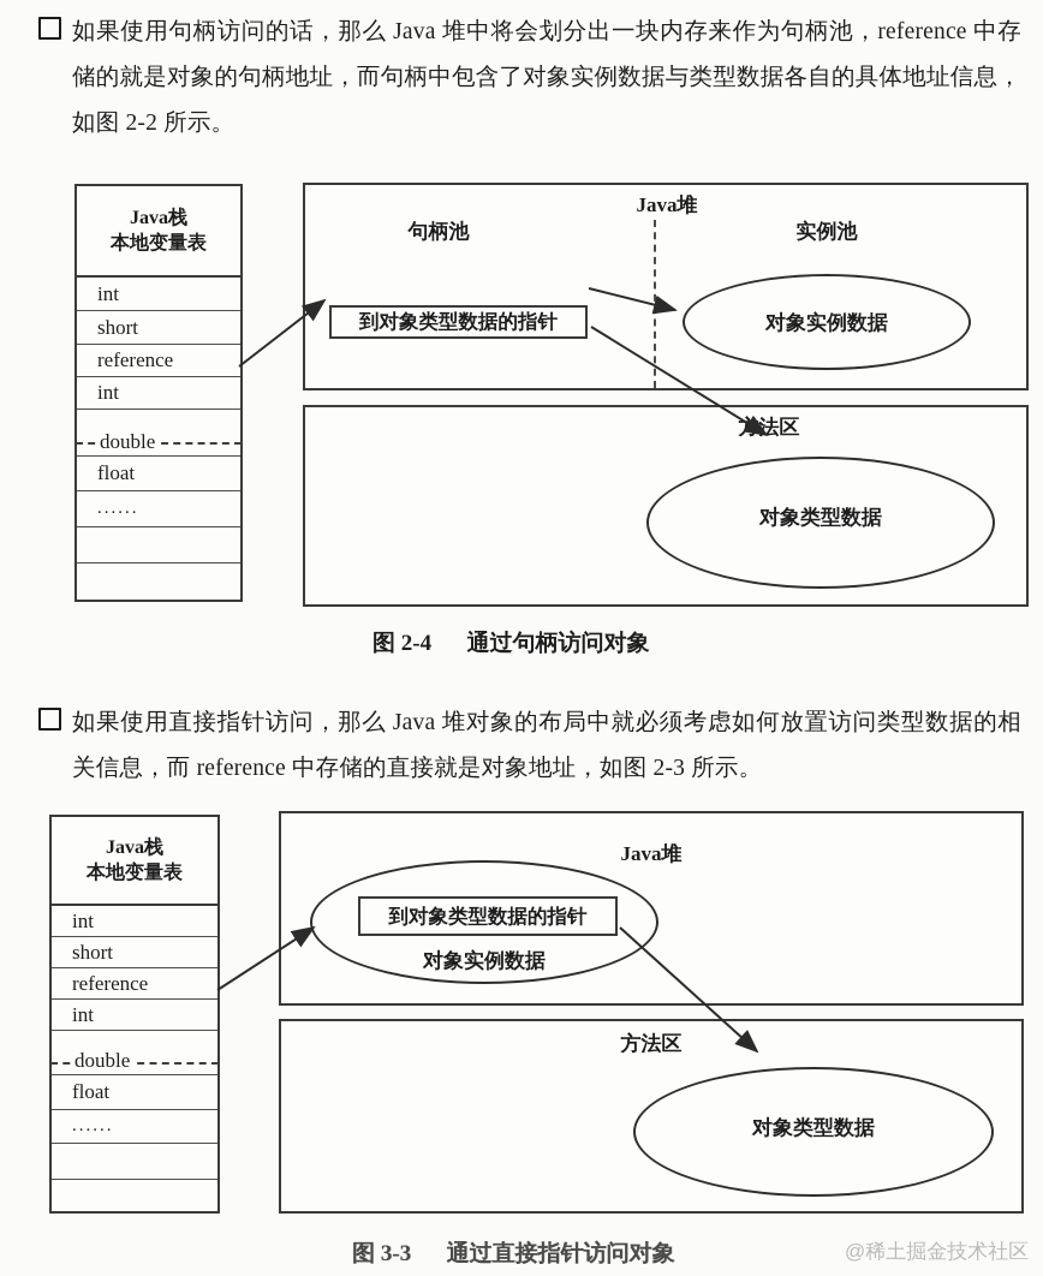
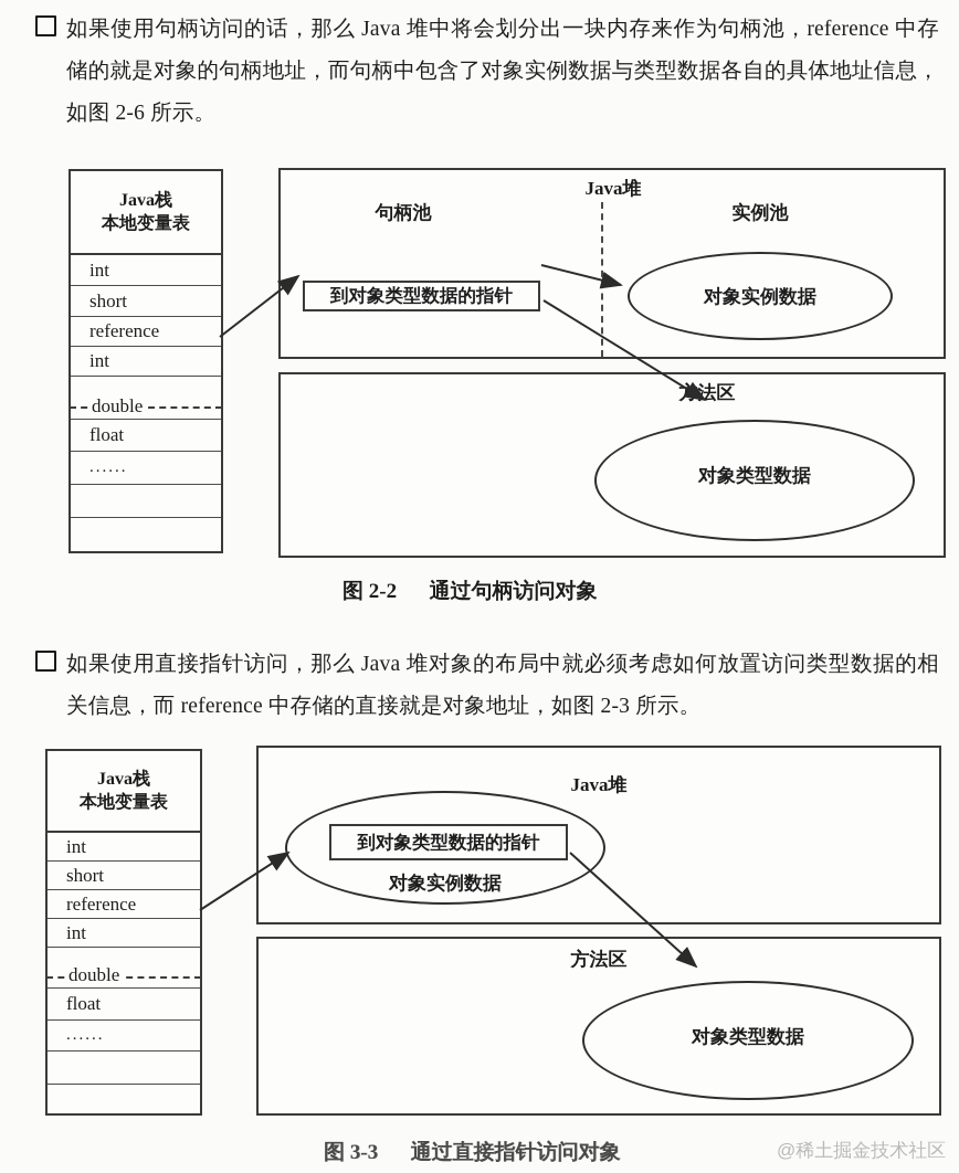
- 如果使用句柄访问的话，那么 Java 堆中将会划分出一块内存来作为句柄池，reference 中存储的就是对象的句柄地址，而句柄中包含了对象实例数据与类型数据各自的具体地址信息，如图 2-2 所示。
+ 如果使用句柄访问的话，那么 Java 堆中将会划分出一块内存来作为句柄池，reference 中存储的就是对象的句柄地址，而句柄中包含了对象实例数据与类型数据各自的具体地址信息，如图 2-6 所示。
  Java栈
  本地变量表
  int
  short
  reference
  int
  double
  float
  ......
  Java堆
  句柄池
  实例池
  到对象类型数据的指针
  对象实例数据
  方法区
  对象类型数据
- 图 2-4 通过句柄访问对象
+ 图 2-2 通过句柄访问对象
  如果使用直接指针访问，那么 Java 堆对象的布局中就必须考虑如何放置访问类型数据的相关信息，而 reference 中存储的直接就是对象地址，如图 2-3 所示。
  Java栈
  本地变量表
  int
  short
  reference
  int
  double
  float
  ......
  Java堆
  到对象类型数据的指针
  对象实例数据
  方法区
  对象类型数据
  图 3-3 通过直接指针访问对象
  @稀土掘金技术社区
